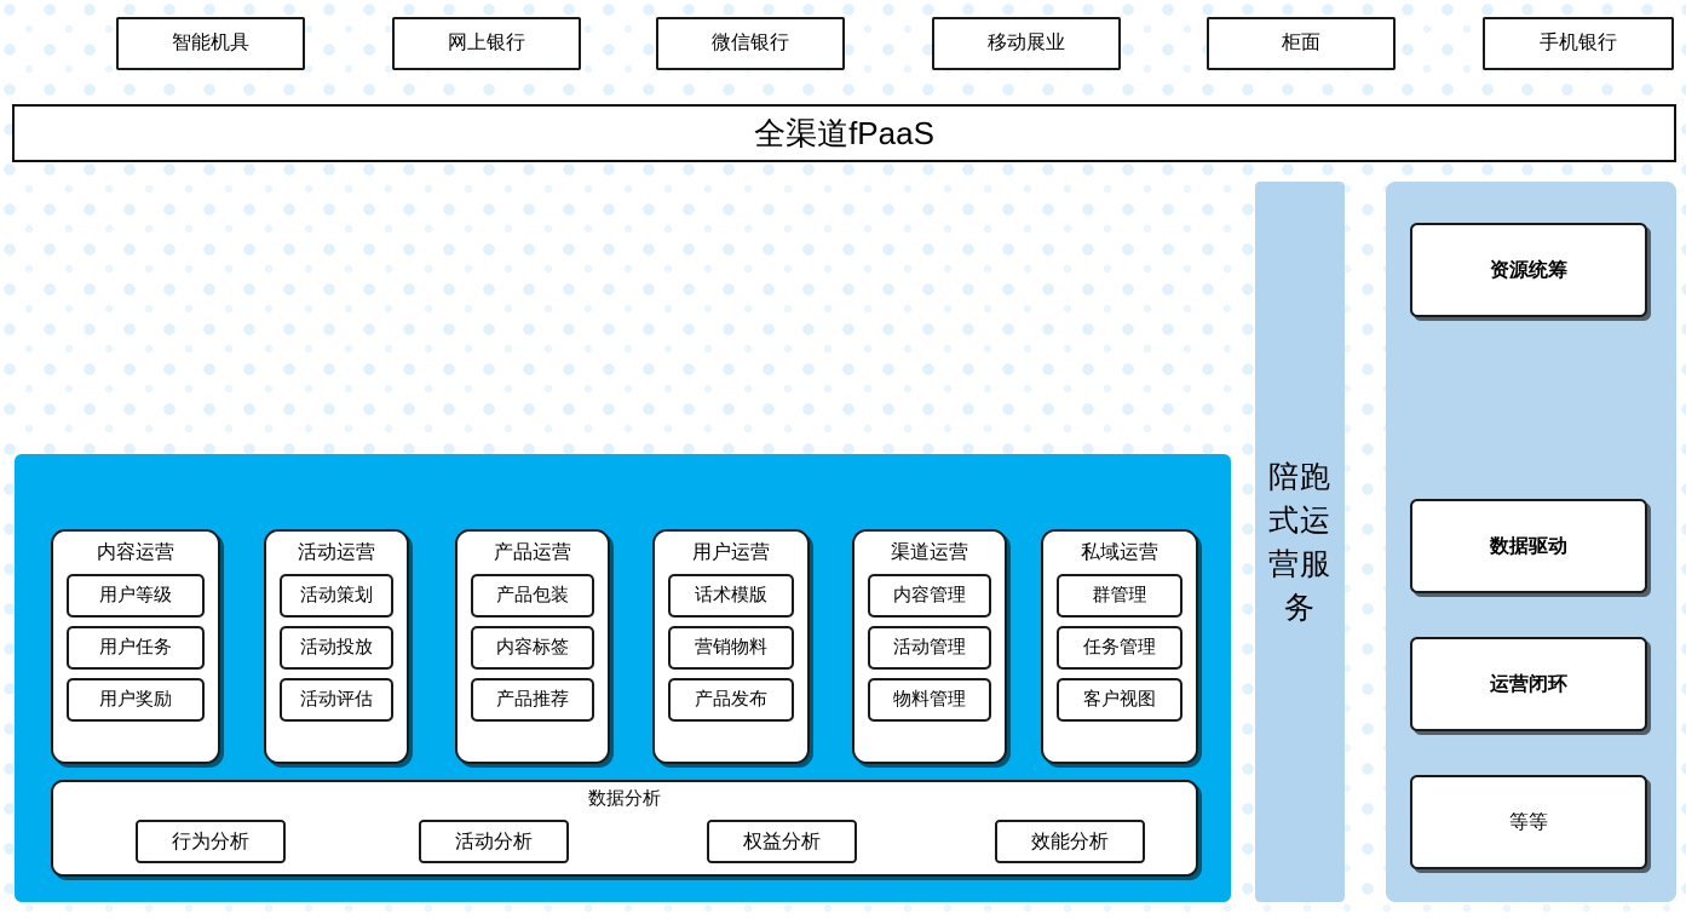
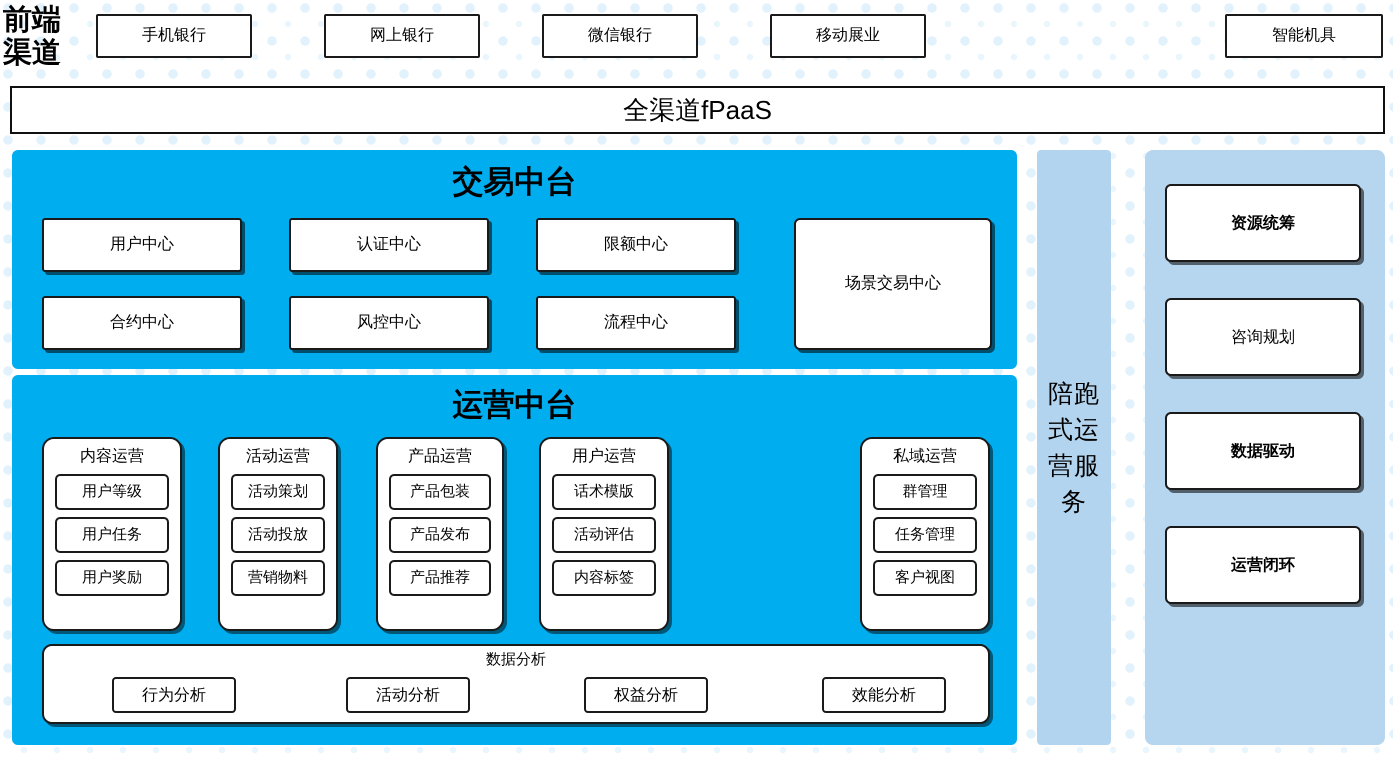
+ 前端
+ 渠道
- 智能机具
+ 手机银行
  网上银行
  微信银行
  移动展业
- 柜面
- 手机银行
+ 智能机具
  全渠道fPaaS
+ 交易中台
+ 用户中心
+ 认证中心
+ 限额中心
+ 合约中心
+ 风控中心
+ 流程中心
+ 场景交易中心
+ 运营中台
  内容运营
  用户等级
  用户任务
  用户奖励
  活动运营
  活动策划
  活动投放
- 活动评估
+ 营销物料
  产品运营
  产品包装
- 内容标签
+ 产品发布
  产品推荐
  用户运营
  话术模版
- 营销物料
+ 活动评估
- 产品发布
+ 内容标签
- 渠道运营
- 内容管理
- 活动管理
- 物料管理
  私域运营
  群管理
  任务管理
  客户视图
  数据分析
  行为分析
  活动分析
  权益分析
  效能分析
  陪跑式运营服务
  资源统筹
+ 咨询规划
  数据驱动
  运营闭环
- 等等
